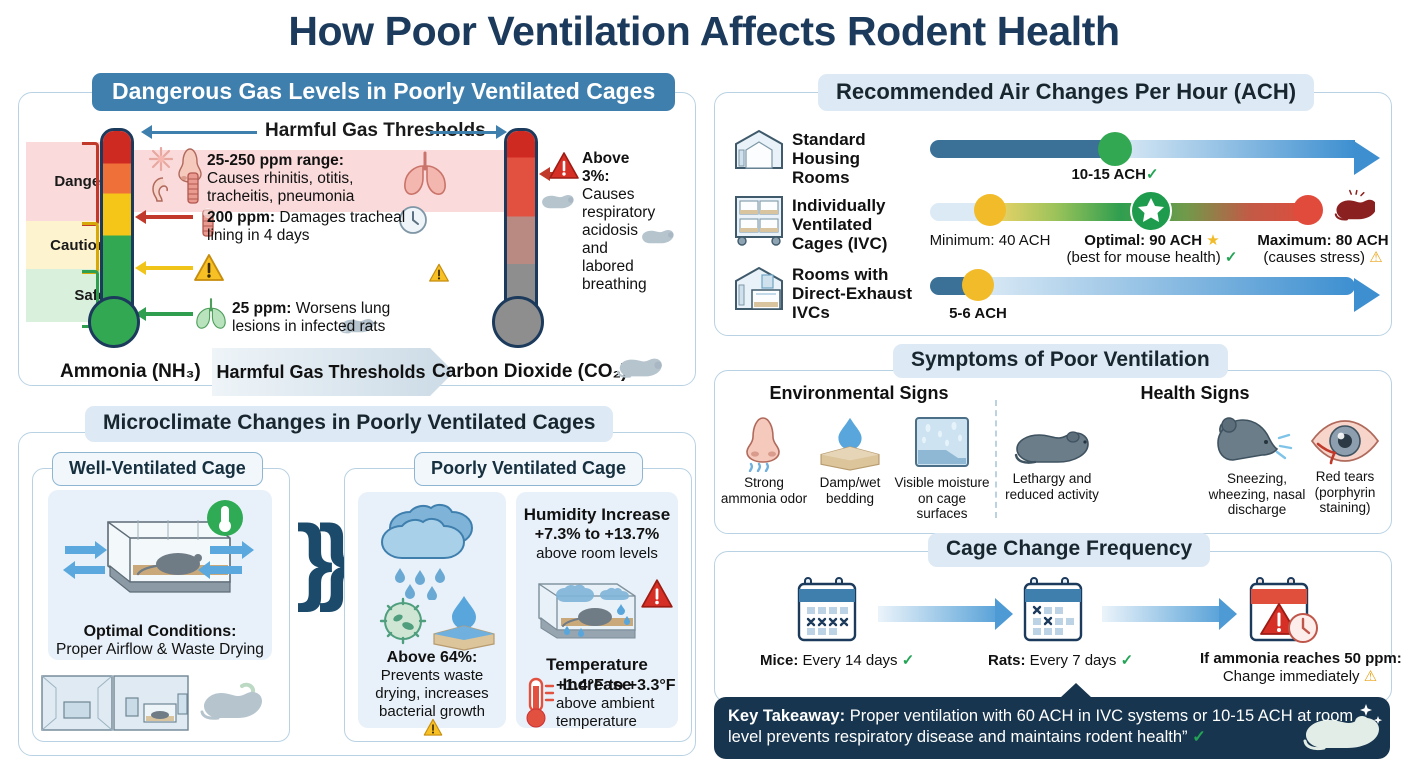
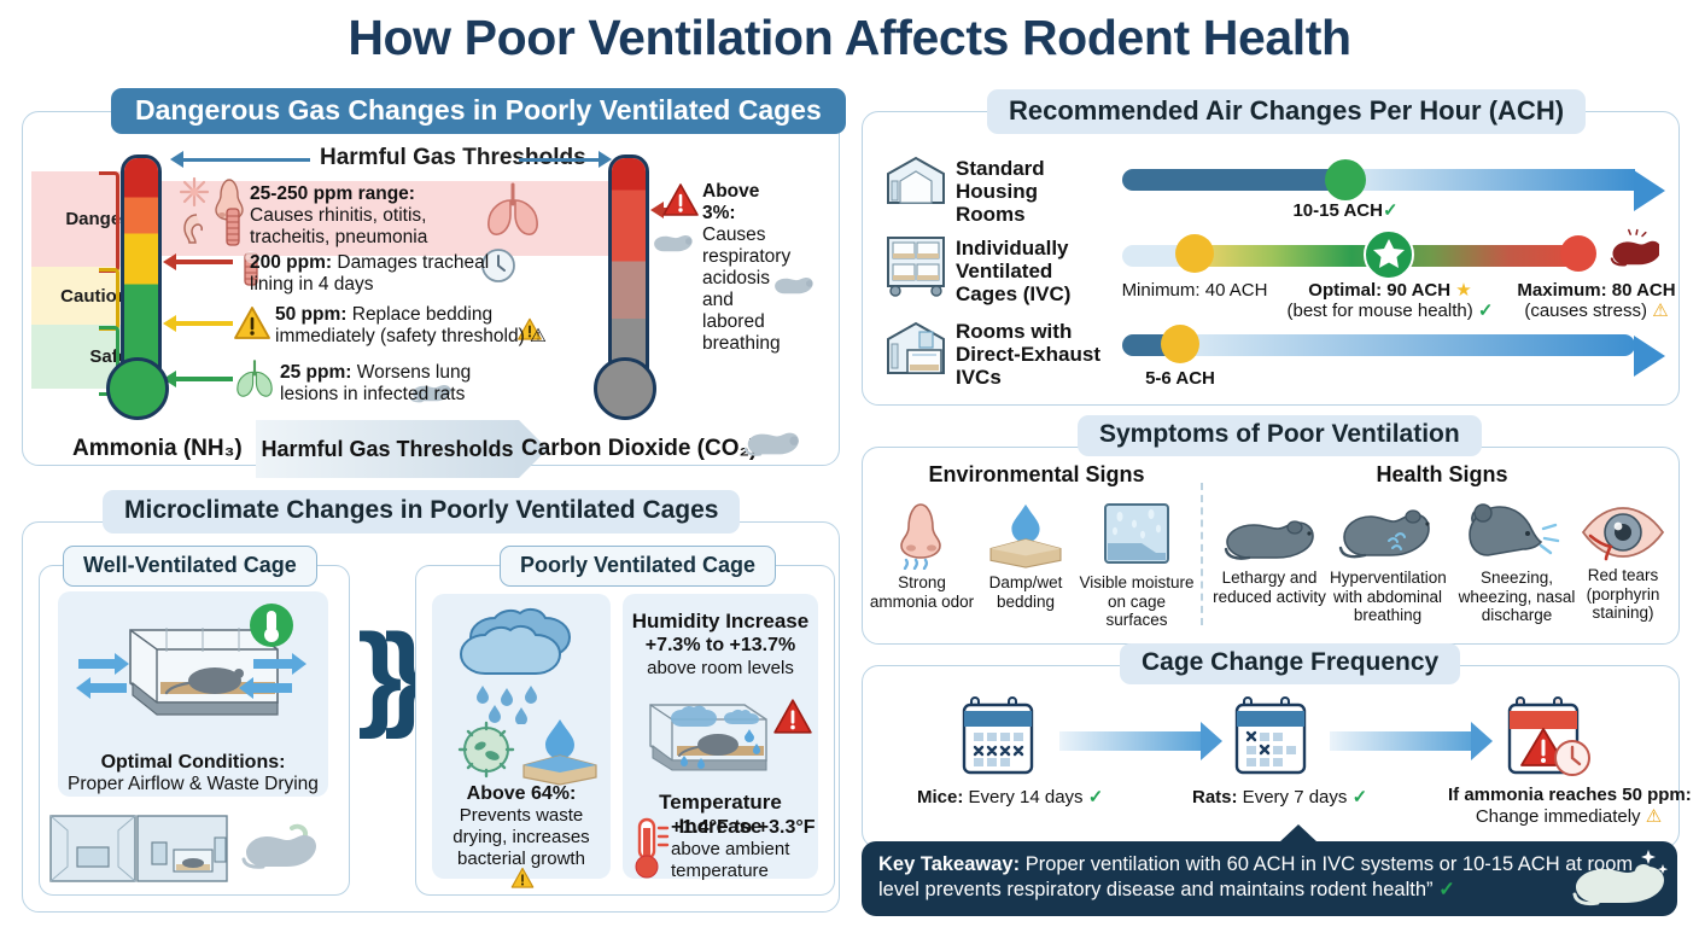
  How Poor Ventilation Affects Rodent Health
- Dangerous Gas Levels in Poorly Ventilated Cages
+ Dangerous Gas Changes in Poorly Ventilated Cages
  Harmful Gas Thre
  Dange
  Cautio
  Saf
  25-250 ppm range: Causes rhinitis, otitis, tracheitis, pneumonia
  200 ppm: Damages tracheal lining in 4 days
+ 50 ppm: Replace bedding immediately (safety threshold) ⚠
  25 ppm: Worsens lung lesions in infected rats
  Above 3%:
  Causes respiratory acidosis and labored breathing
  Harmful Gas Thresholds
  Ammonia (NH₃)
  Carbon Dioxide (CO₂
  Microclimate Changes in Poorly Ventilated Cages
  Well-Ventilated Cage
  Optimal Conditions:
  Proper Airflow & Waste Drying
  }
  }
  Poorly Ventilated Cage
  Above 64%:
  Prevents waste drying, increases bacterial growth
  Humidity Increase
  +7.3% to +13.7%
  above room levels
  Temperature Increase
  +1.4°F to +3.3°F above ambient temperature
  Recommended Air Changes Per Hour (ACH)
  Standard Housing Rooms
  10-15 ACH✓
  Individually Ventilated Cages (IVC)
  Minimum: 40 ACH
  Optimal: 90 ACH ★
  (best for mouse health) ✓
  Maximum: 80 ACH
  (causes stress) ⚠
  Rooms with Direct-Exhaust IVCs
  5-6 ACH
  Symptoms of Poor Ventilation
  Environmental Signs
  Health Signs
  Strong ammonia odor
  Damp/wet bedding
  Visible moisture on cage surfaces
  Lethargy and reduced activity
+ Hyperventilation with abdominal breathing
  Sneezing, wheezing, nasal discharge
  Red tears (porphyrin staining)
  Cage Change Frequency
  Mice: Every 14 days ✓
  Rats: Every 7 days ✓
  If ammonia reaches 50 ppm:
  Change immediately ⚠
  Key Takeaway: Proper ventilation with 60 ACH in IVC systems or 10-15 ACH at room level prevents respiratory disease and maintains rodent health” ✓
